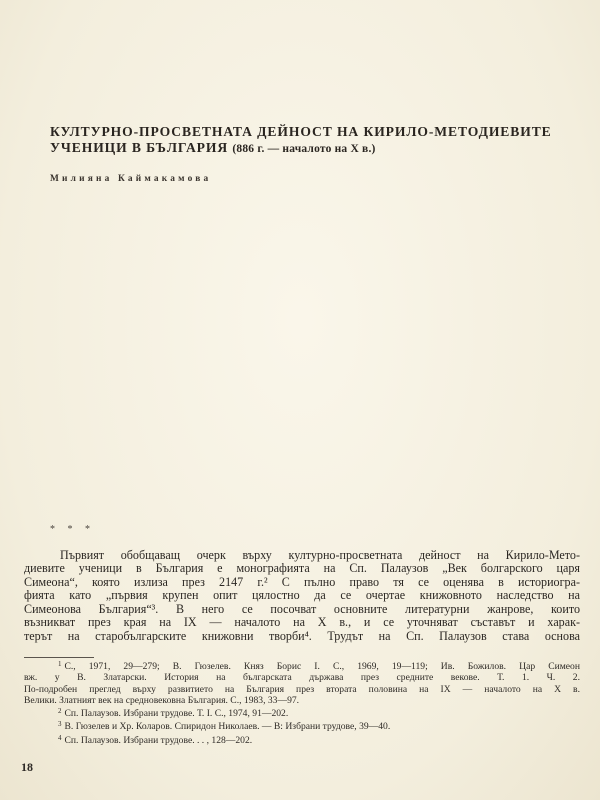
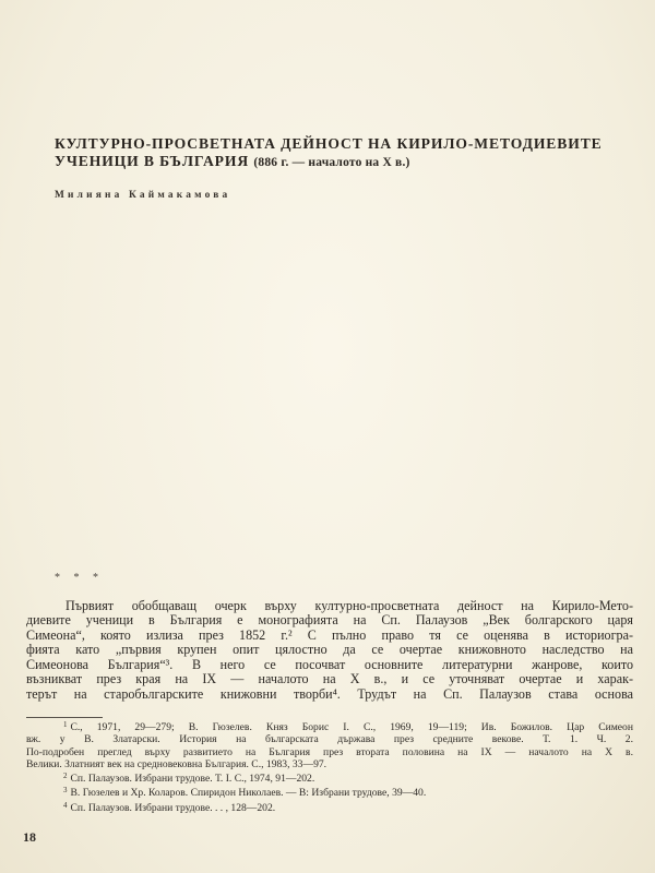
  КУЛТУРНО-ПРОСВЕТНАТА ДЕЙНОСТ НА КИРИЛО-МЕТОДИЕВИТЕ
  УЧЕНИЦИ В БЪЛГАРИЯ (886 г. — началото на X в.)
  Милияна Каймакамова
  * * *
  Първият обобщаващ очерк върху културно-просветната дейност на Кирило-Мето-
  диевите ученици в България е монографията на Сп. Палаузов „Век болгарского царя
- Симеона“, която излиза през 2147 г.² С пълно право тя се оценява в историогра-
+ Симеона“, която излиза през 1852 г.² С пълно право тя се оценява в историогра-
  фията като „първия крупен опит цялостно да се очертае книжовното наследство на
  Симеонова България“³. В него се посочват основните литературни жанрове, които
- възникват през края на IX — началото на X в., и се уточняват съставът и харак-
+ възникват през края на IX — началото на X в., и се уточняват очертае и харак-
  терът на старобългарските книжовни творби⁴. Трудът на Сп. Палаузов става основа
  1 С., 1971, 29—279; В. Гюзелев. Княз Борис I. С., 1969, 19—119; Ив. Божилов. Цар Симеон
  вж. у В. Златарски. История на българската държава през средните векове. Т. 1. Ч. 2.
  По-подробен преглед върху развитието на България през втората половина на IX — началото на X в.
  Велики. Златният век на средновековна България. С., 1983, 33—97.
  2 Сп. Палаузов. Избрани трудове. Т. I. С., 1974, 91—202.
  3 В. Гюзелев и Хр. Коларов. Спиридон Николаев. — В: Избрани трудове, 39—40.
  4 Сп. Палаузов. Избрани трудове. . . , 128—202.
  18
